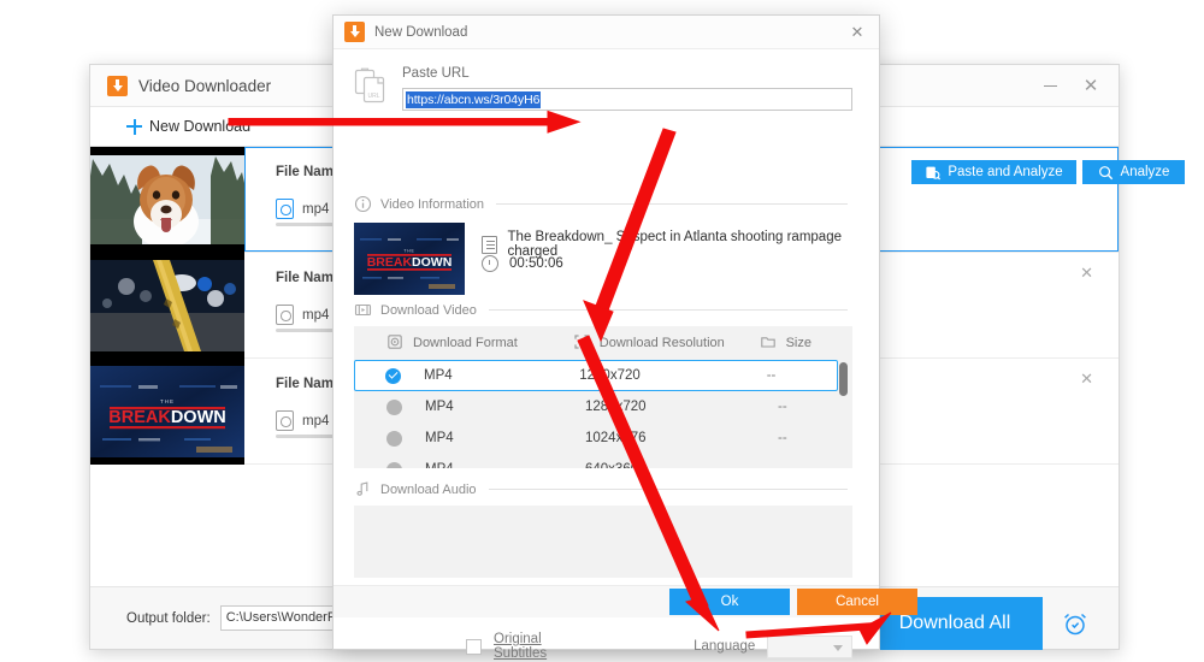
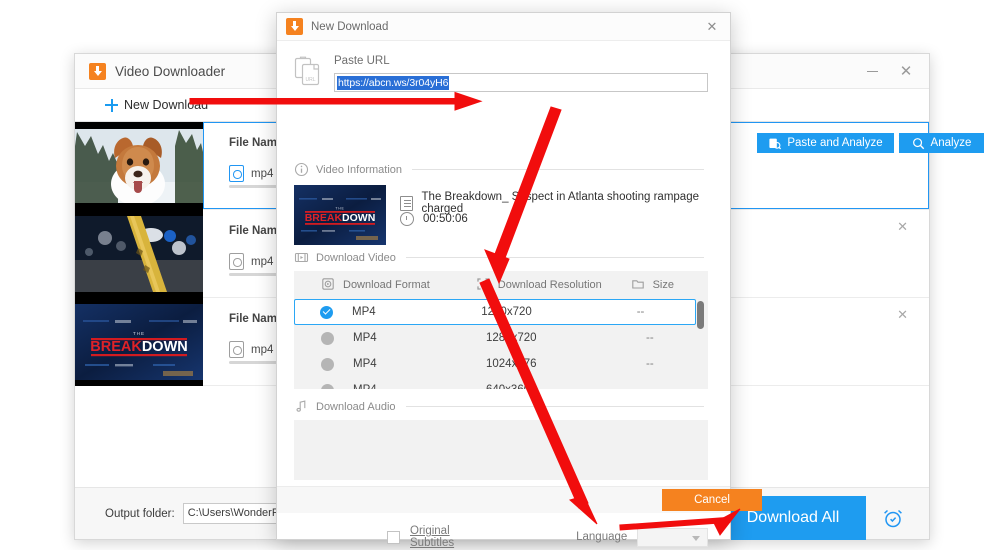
  Video Downloader
  ✕
  New Download
  File Nam
  mp4
  File Nam
  mp4
  ✕
  BREAKDOWN
  File Nam
  mp4
  ✕
  Output folder:
  Download All
  New Download
  ✕
  Paste URL
  https://abcn.ws/3r04yH6
  Paste and Analyze
  Analyze
  Video Information
  BREAKDOWN
  The Breakdown_ Spect in Atlanta shooting rampage charged
  00:50:06
  Download Video
  Download Format
  Download Resolution
  Size
  MP4
  12x720
  --
  MP4
  128720
  --
  MP4
  1024x6
  --
  Download Audio
  Original Subtitles
  Language
- Ok
  Cancel
